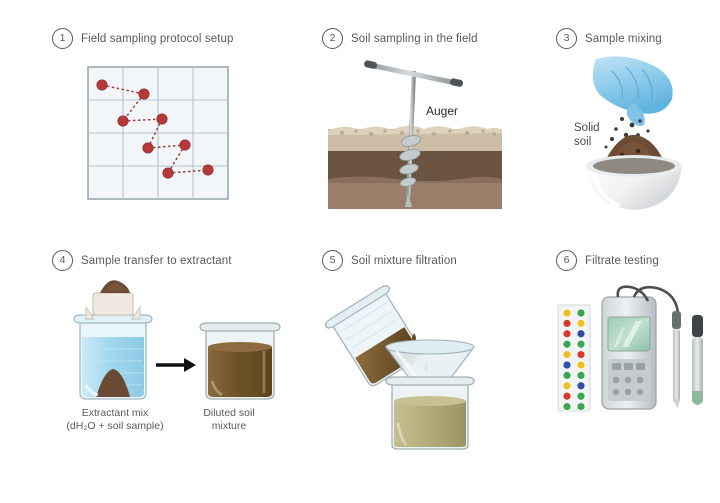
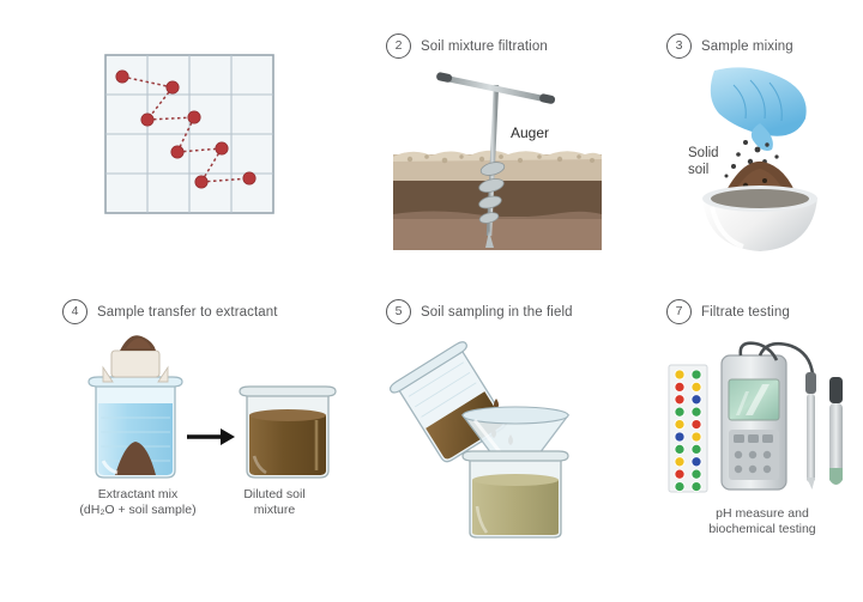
- 1
- Field sampling protocol setup
  2
- Soil sampling in the field
+ Soil mixture filtration
  Auger
  3
  Sample mixing
  Solid
  soil
  4
  Sample transfer to extractant
  Extractant mix
  (dH₂O + soil sample)
  Diluted soil
  mixture
  5
- Soil mixture filtration
+ Soil sampling in the field
- 6
+ 7
  Filtrate testing
+ pH measure and
+ biochemical testing
